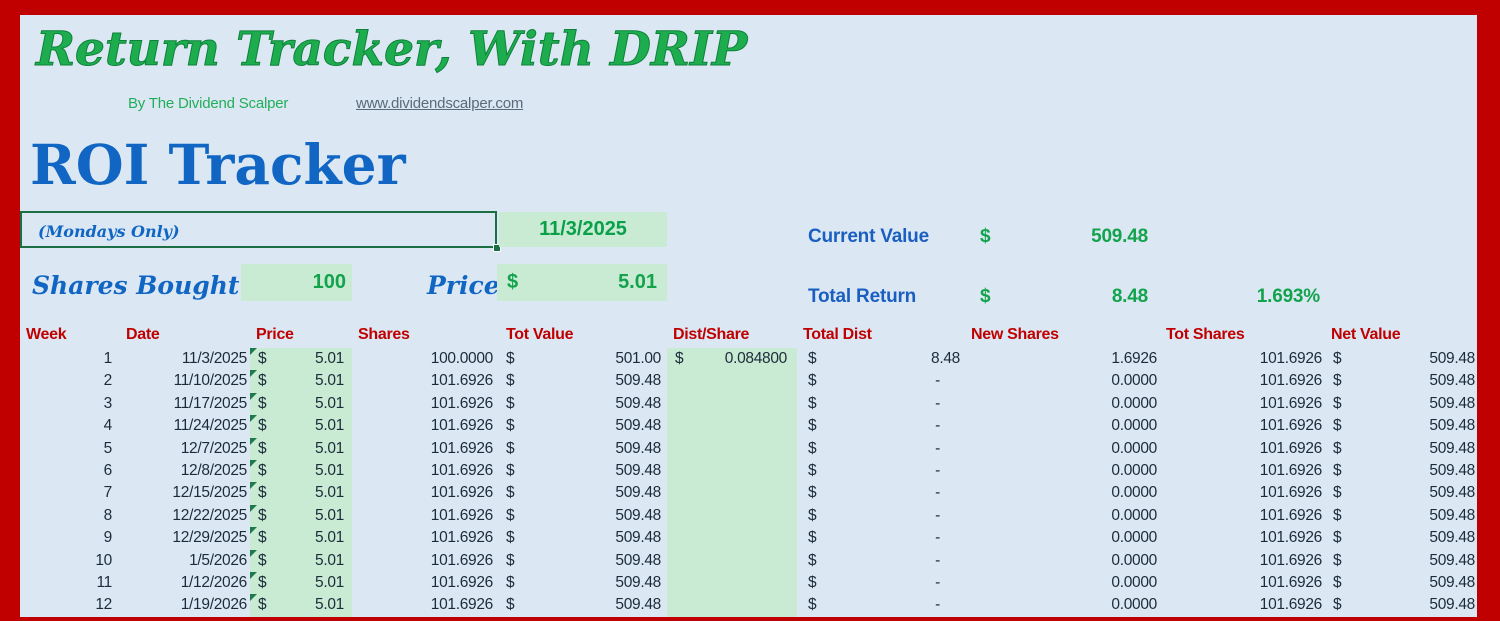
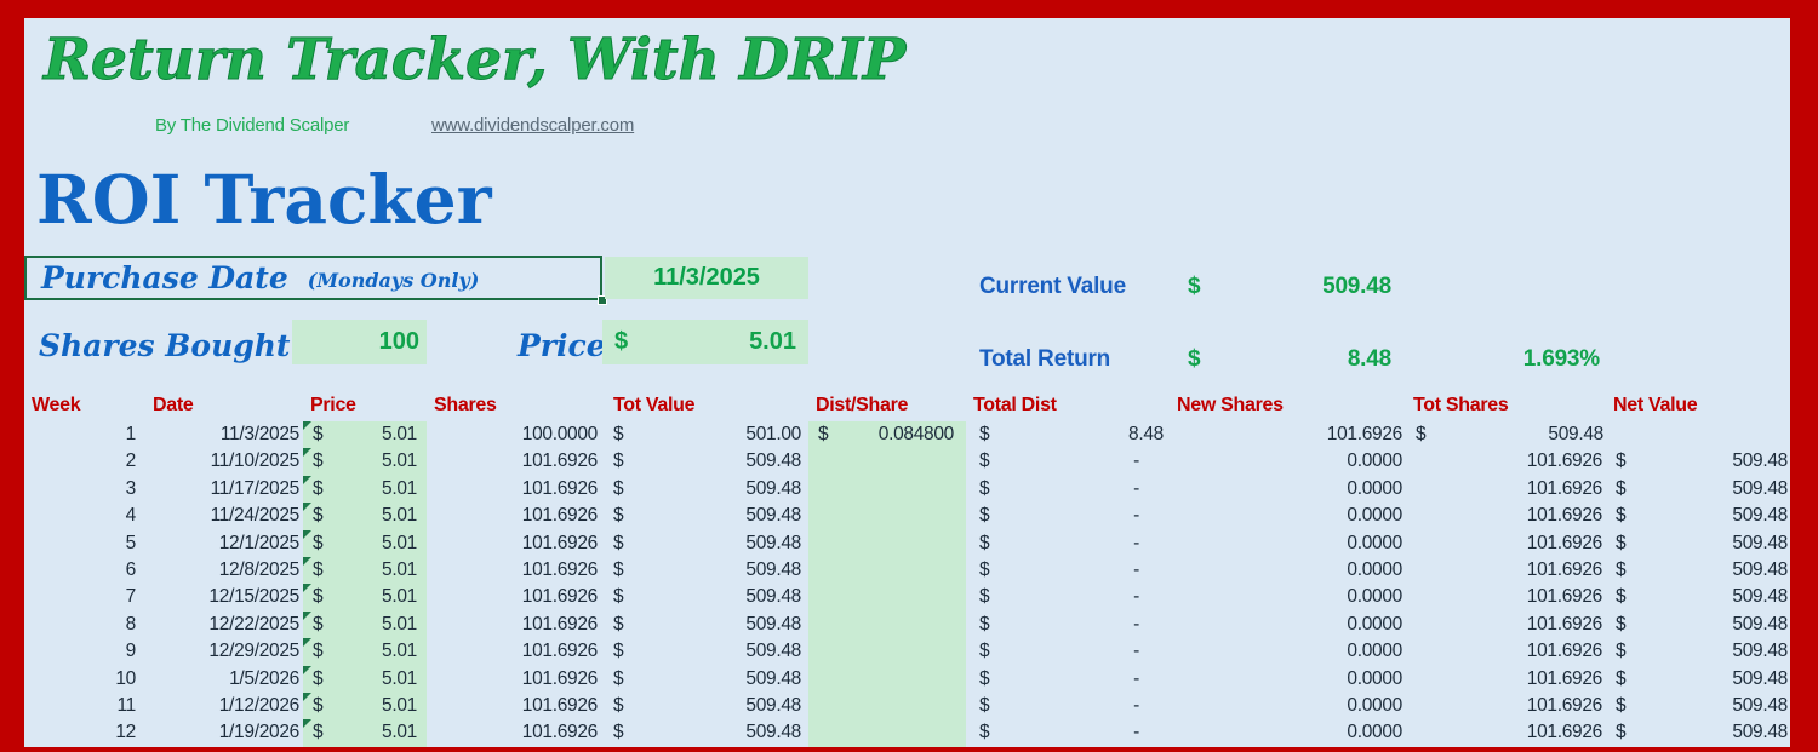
  Return Tracker, With DRIP
  By The Dividend Scalper
  www.dividendscalper.com
  ROI Tracker
+ Purchase Date
  (Mondays Only)
  11/3/2025
  Current Value
  $
  509.48
  Shares Bought
  100
  Price
  $
  5.01
  Total Return
  $
  8.48
  1.693%
  Week
  Date
  Price
  Shares
  Tot Value
  Dist/Share
  Total Dist
  New Shares
  Tot Shares
  Net Value
  1
  11/3/2025
  $
  5.01
  100.0000
  $
  501.00
  $
  0.084800
  $
  8.48
- 1.6926
  101.6926
  $
  509.48
  2
  11/10/2025
  $
  5.01
  101.6926
  $
  509.48
  $
  -
  0.0000
  101.6926
  $
  509.48
  3
  11/17/2025
  $
  5.01
  101.6926
  $
  509.48
  $
  -
  0.0000
  101.6926
  $
  509.48
  4
  11/24/2025
  $
  5.01
  101.6926
  $
  509.48
  $
  -
  0.0000
  101.6926
  $
  509.48
  5
- 12/7/2025
+ 12/1/2025
  $
  5.01
  101.6926
  $
  509.48
  $
  -
  0.0000
  101.6926
  $
  509.48
  6
  12/8/2025
  $
  5.01
  101.6926
  $
  509.48
  $
  -
  0.0000
  101.6926
  $
  509.48
  7
  12/15/2025
  $
  5.01
  101.6926
  $
  509.48
  $
  -
  0.0000
  101.6926
  $
  509.48
  8
  12/22/2025
  $
  5.01
  101.6926
  $
  509.48
  $
  -
  0.0000
  101.6926
  $
  509.48
  9
  12/29/2025
  $
  5.01
  101.6926
  $
  509.48
  $
  -
  0.0000
  101.6926
  $
  509.48
  10
  1/5/2026
  $
  5.01
  101.6926
  $
  509.48
  $
  -
  0.0000
  101.6926
  $
  509.48
  11
  1/12/2026
  $
  5.01
  101.6926
  $
  509.48
  $
  -
  0.0000
  101.6926
  $
  509.48
  12
  1/19/2026
  $
  5.01
  101.6926
  $
  509.48
  $
  -
  0.0000
  101.6926
  $
  509.48
